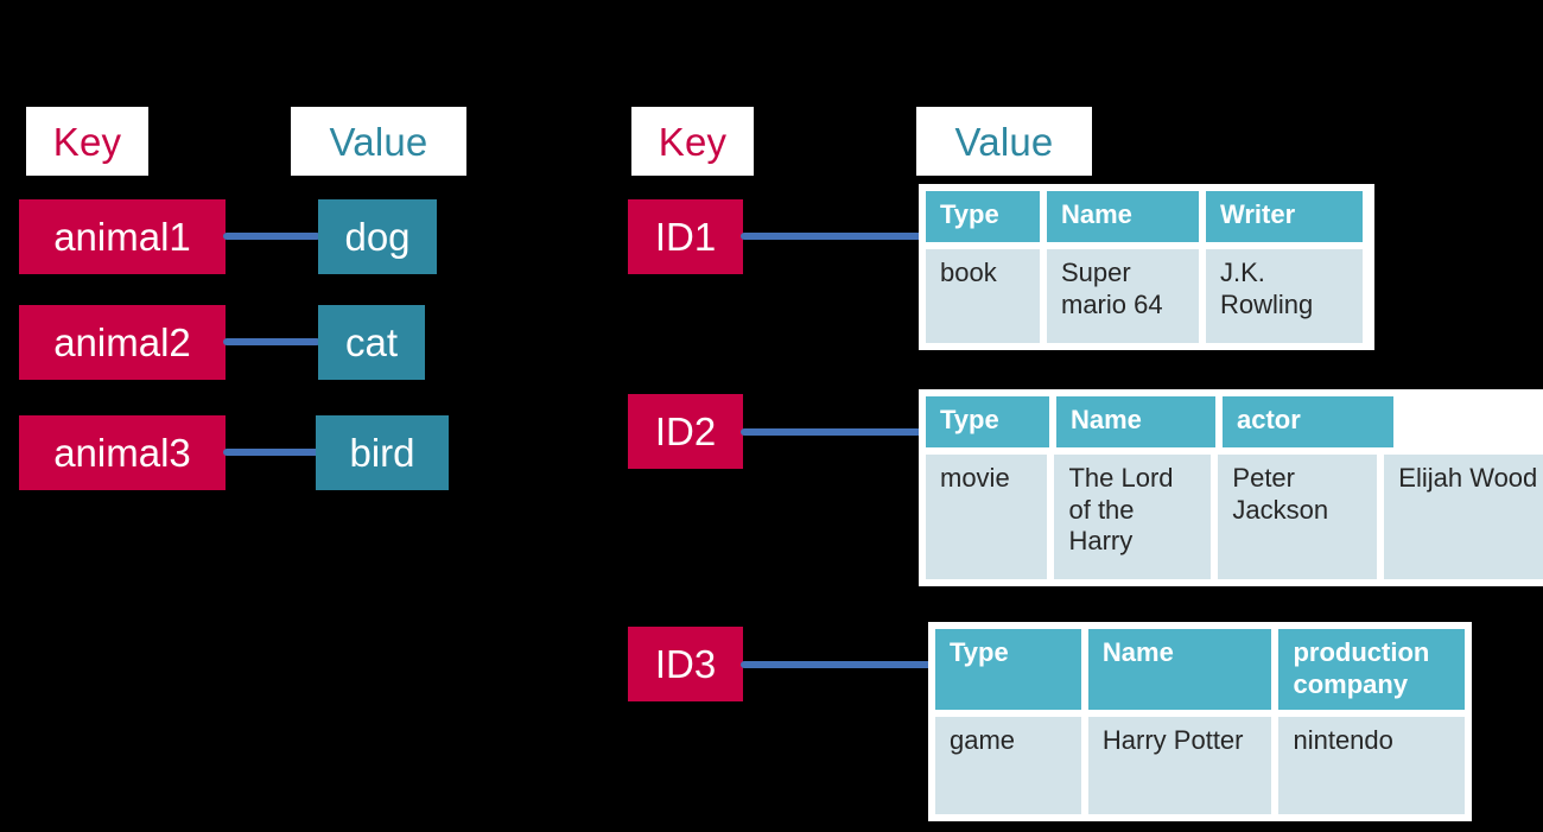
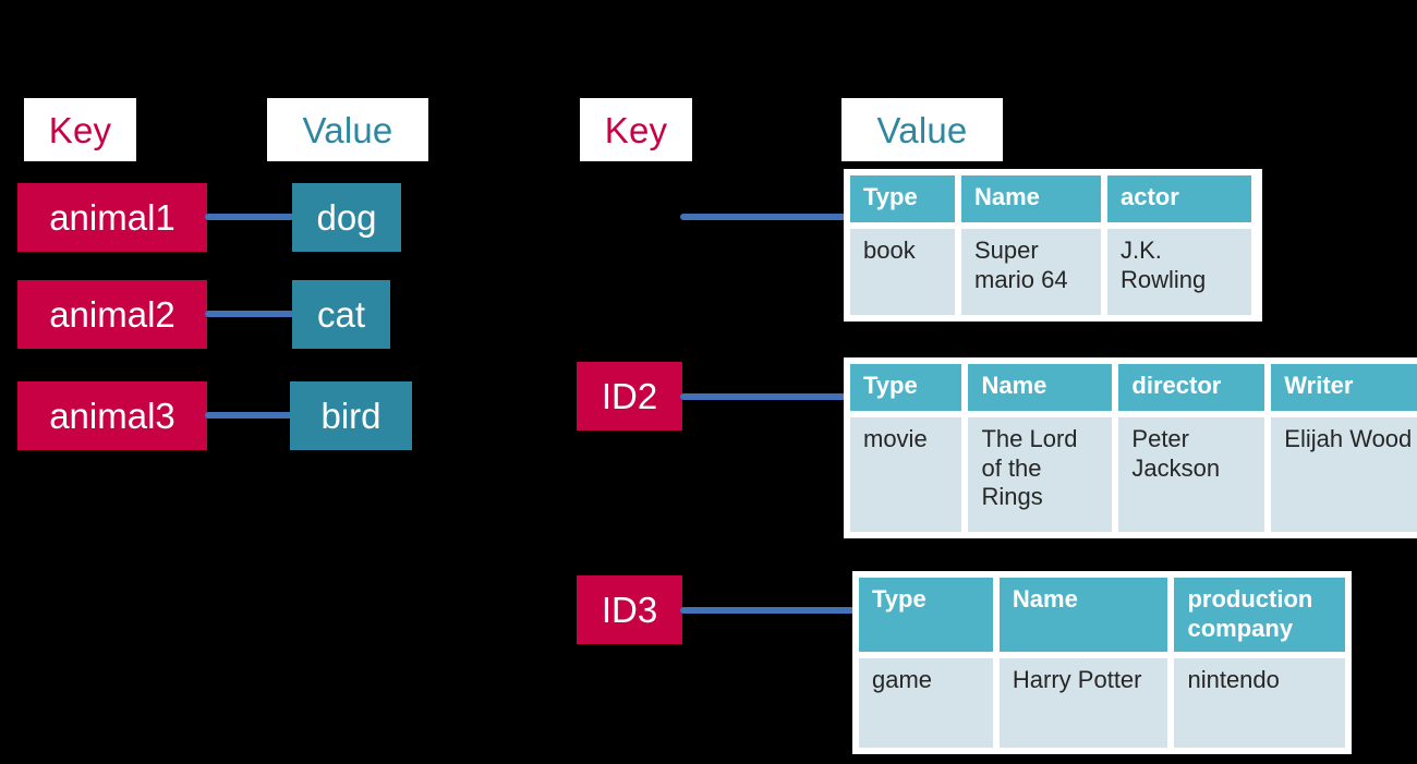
  Key
  Value
  animal1
  dog
  animal2
  cat
  animal3
  bird
  Key
  Value
- ID1
  Type
  Name
- Writer
+ actor
  book
  Super mario 64
  J.K. Rowling
  ID2
  Type
  Name
+ director
- actor
+ Writer
  movie
- The Lord of the Harry
+ The Lord of the Rings
  Peter Jackson
  Elijah Wood
  ID3
  Type
  Name
  production company
  game
  Harry Potter
  nintendo
